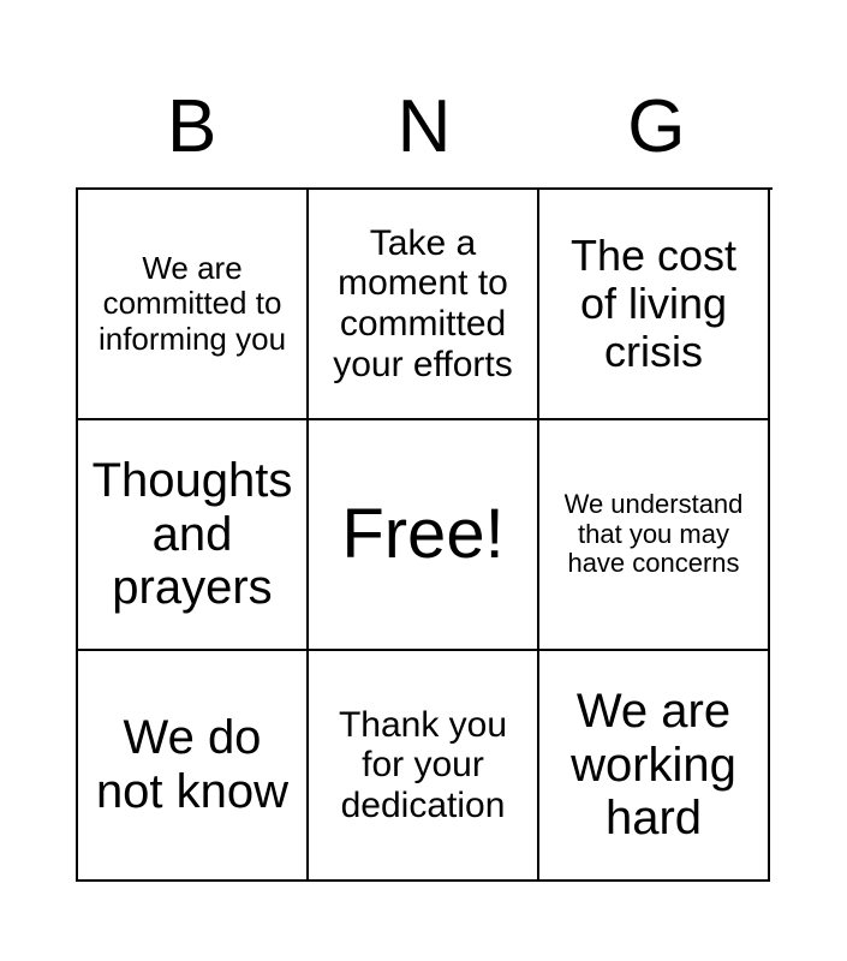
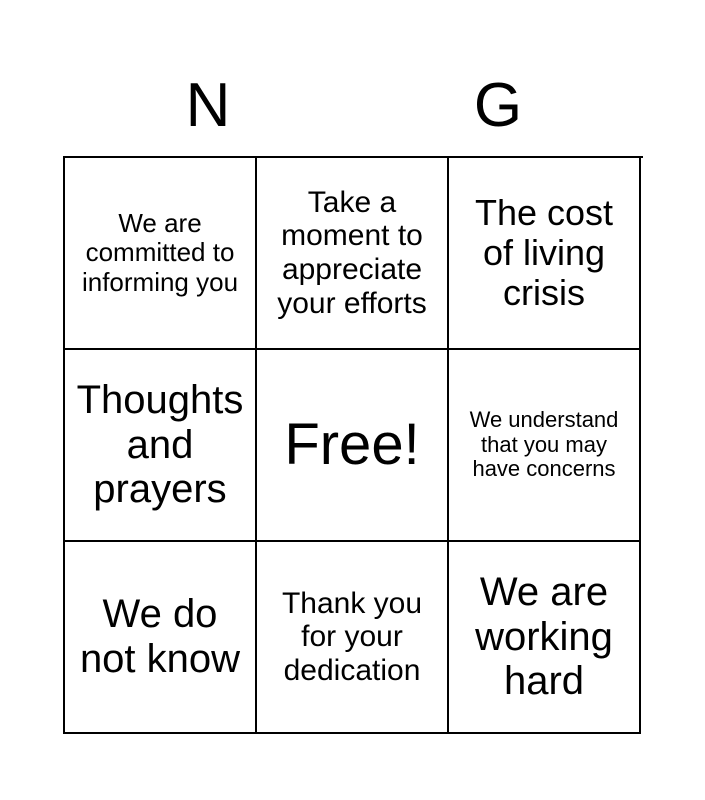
- B
  N
  G
  We are committed to informing you
- Take a moment to committed your efforts
+ Take a moment to appreciate your efforts
  The cost of living crisis
  Thoughts and prayers
  Free!
  We understand that you may have concerns
  We do not know
  Thank you for your dedication
  We are working hard
